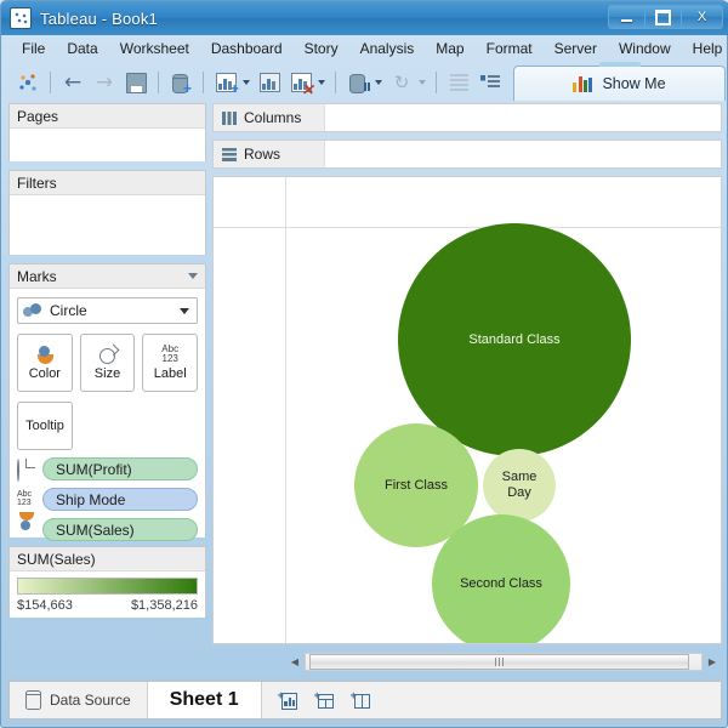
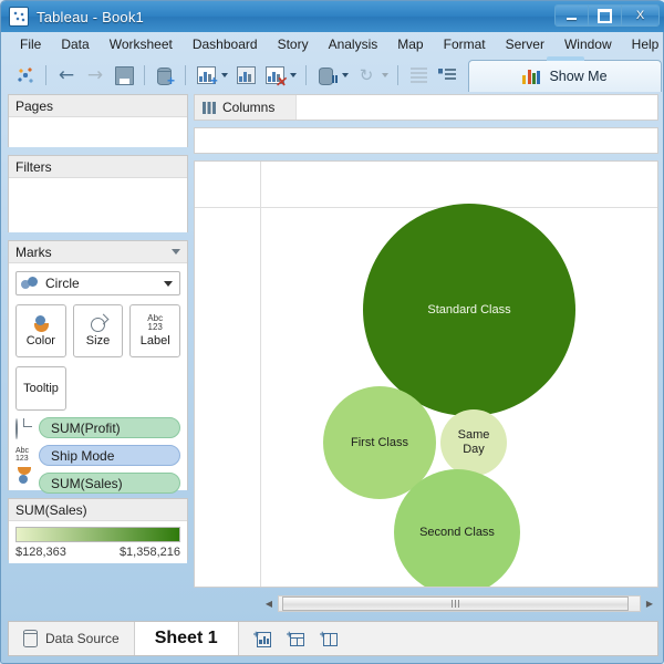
  Tableau - Book1
  X
  File
  Data
  Worksheet
  Dashboard
  Story
  Analysis
  Map
  Format
  Server
  Window
  Help
  ←
  →
  +
  +
  ✕
  ↻
  Show Me
  Pages
  Filters
  Marks
  Circle
  Color
  Size
  Abc
  123
  Label
  Tooltip
  SUM(Profit)
  Ship Mode
  SUM(Sales)
  SUM(Sales)
- $154,663
+ $128,363
  $1,358,216
  Columns
- Rows
  Standard Class
  First Class
  Same Day
  Second Class
  ◀
  ▶
  Data Source
  Sheet 1
  +
  +
  +
